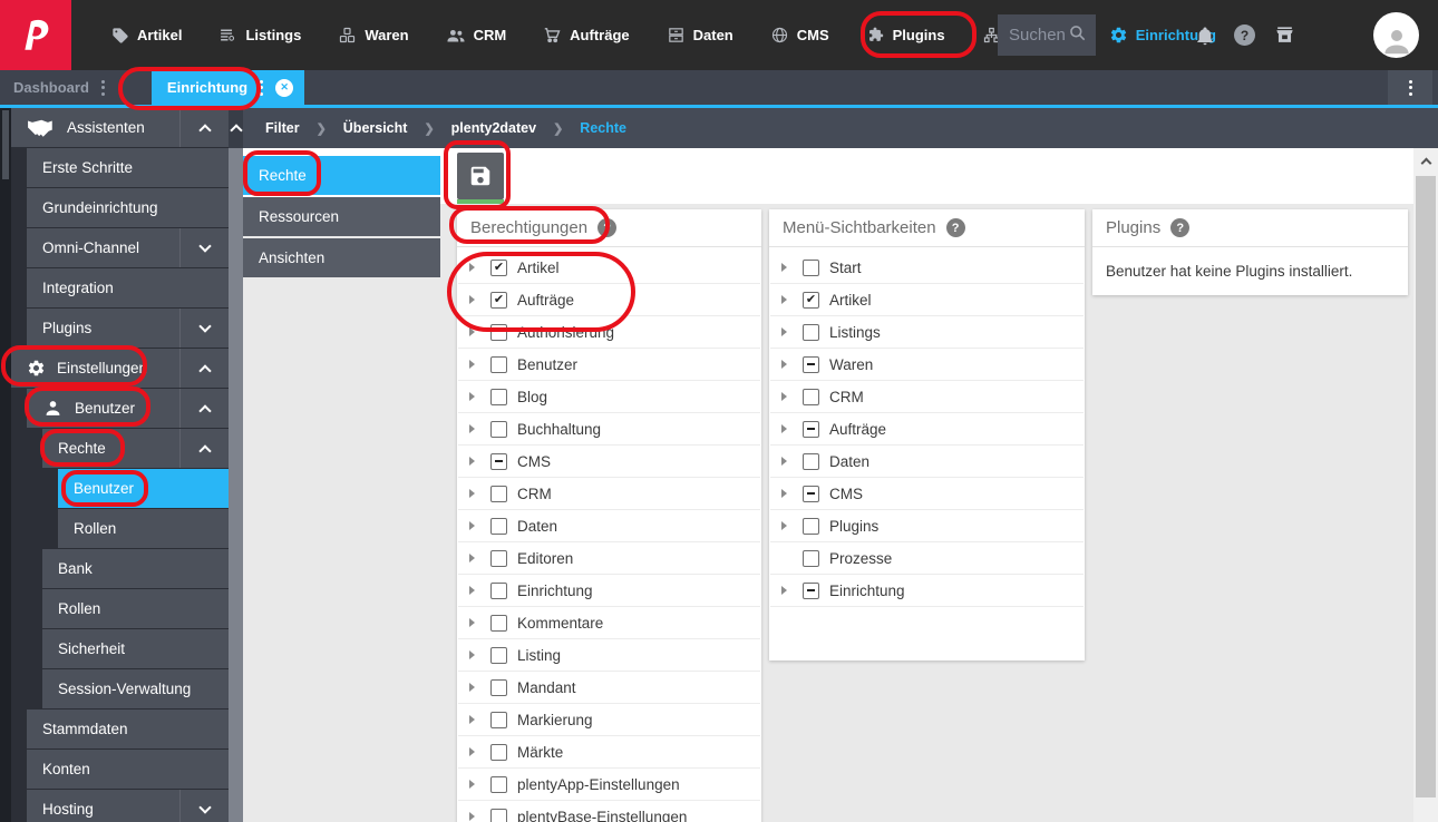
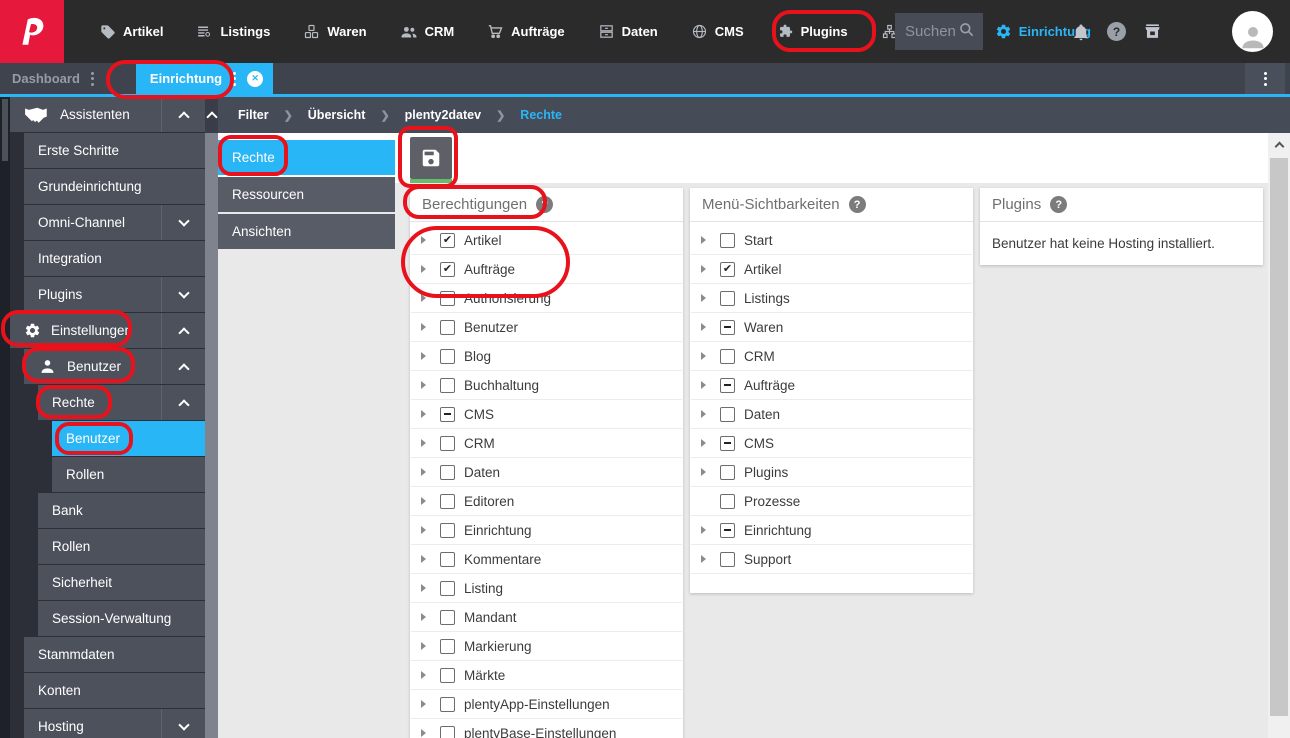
  Artikel
  Listings
  Waren
  CRM
  Aufträge
  Daten
  CMS
  Plugins
  Einrichtug
  Suchen
  ?
  Dashboard
  Einrichtung
  ✕
  Assistenten
  Erste Schritte
  Grundeinrichtung
  Omni-Channel
  Integration
  Plugins
  Einstellungen
  Benutzer
  Rechte
  Benutzer
  Rollen
  Bank
  Rollen
  Sicherheit
  Session-Verwaltung
  Stammdaten
  Konten
  Hosting
  Filter
  ❯
  Übersicht
  ❯
  plenty2datev
  ❯
  Rechte
  Rechte
  Ressourcen
  Ansichten
  Berechtigungen
  ?
  Artikel
  Aufträge
  Authorisierung
  Benutzer
  Blog
  Buchhaltung
  CMS
  CRM
  Daten
  Editoren
  Einrichtung
  Kommentare
  Listing
  Mandant
  Markierung
  Märkte
  plentyApp-Einstellungen
  plentyBase-Einstellungen
  Menü-Sichtbarkeiten
  ?
  Start
  Artikel
  Listings
  Waren
  CRM
  Aufträge
  Daten
  CMS
  Plugins
  Prozesse
  Einrichtung
+ Support
  Plugins
  ?
- Benutzer hat keine Plugins installiert.
+ Benutzer hat keine Hosting installiert.
